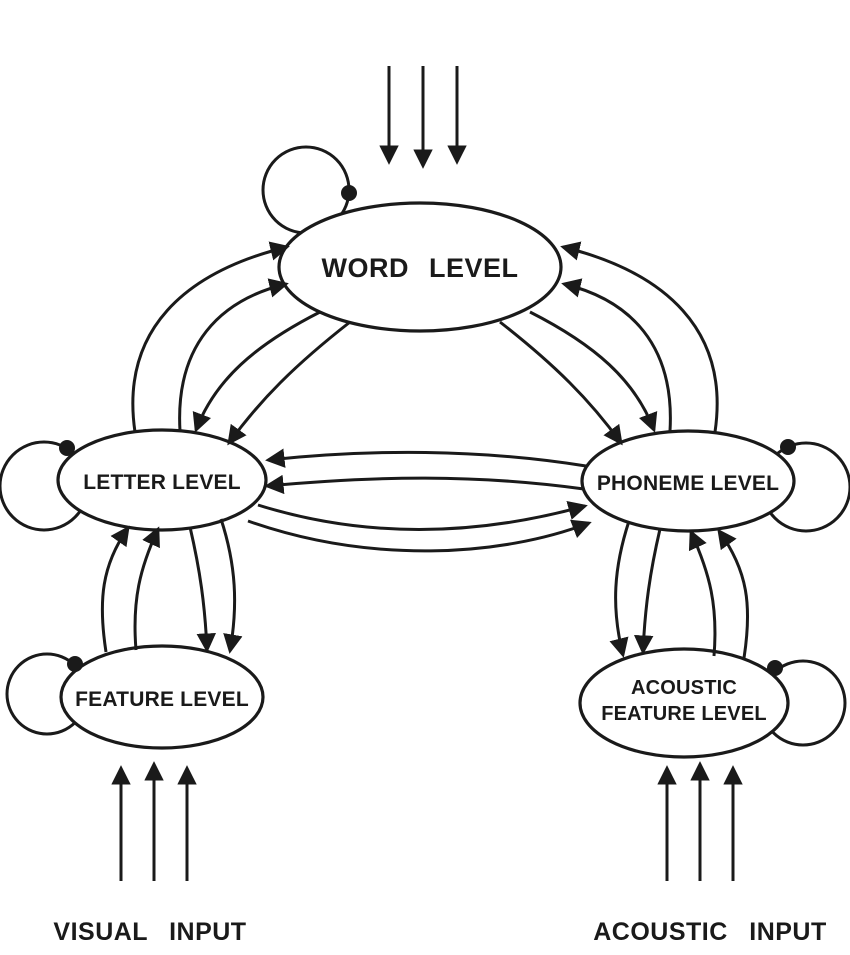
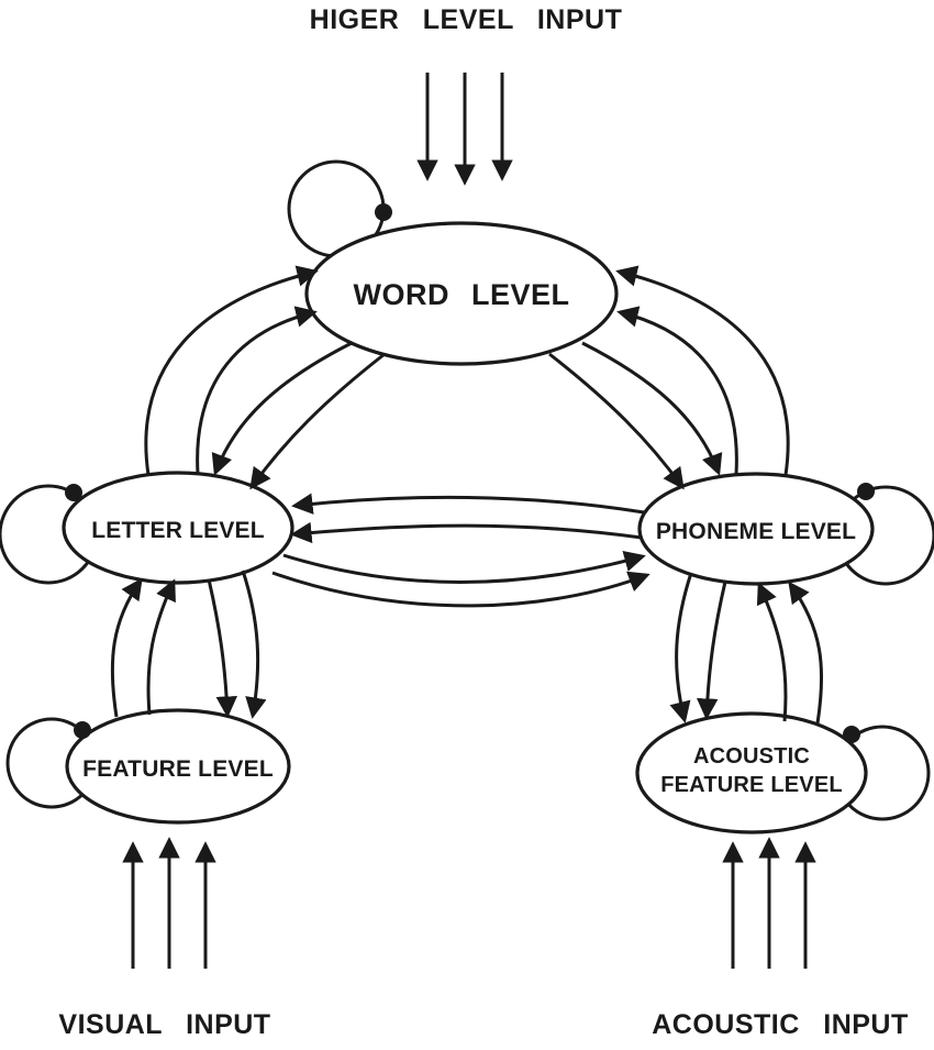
+ HIGER LEVEL INPUT
  WORD LEVEL
  LETTER LEVEL
  PHONEME LEVEL
  FEATURE LEVEL
  ACOUSTIC
  FEATURE LEVEL
  VISUAL INPUT
  ACOUSTIC INPUT
